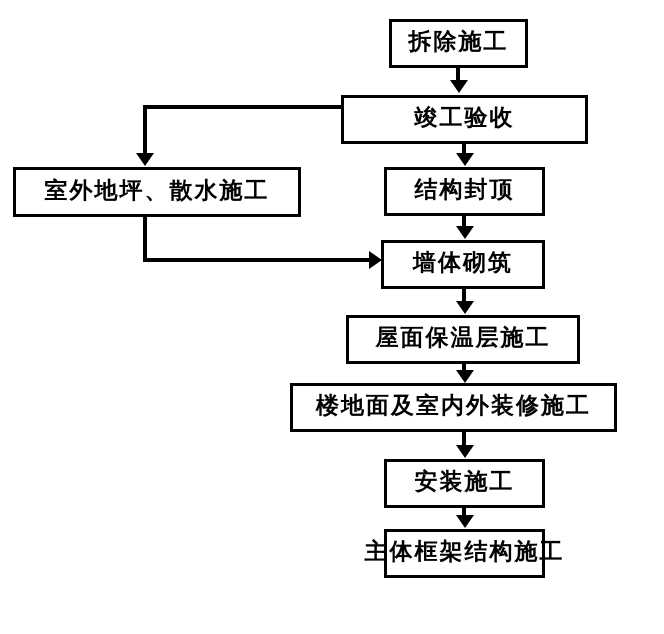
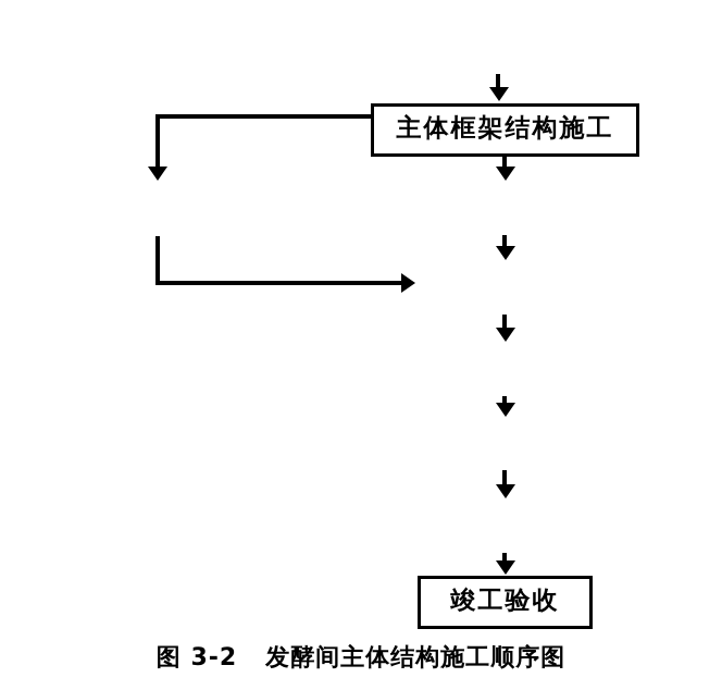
- 拆除施工
- 竣工验收
+ 主体框架结构施工
- 室外地坪、散水施工
- 结构封顶
- 墙体砌筑
- 屋面保温层施工
- 楼地面及室内外装修施工
- 安装施工
- 主体框架结构施工
+ 竣工验收
+ 图 3-2 发酵间主体结构施工顺序图
